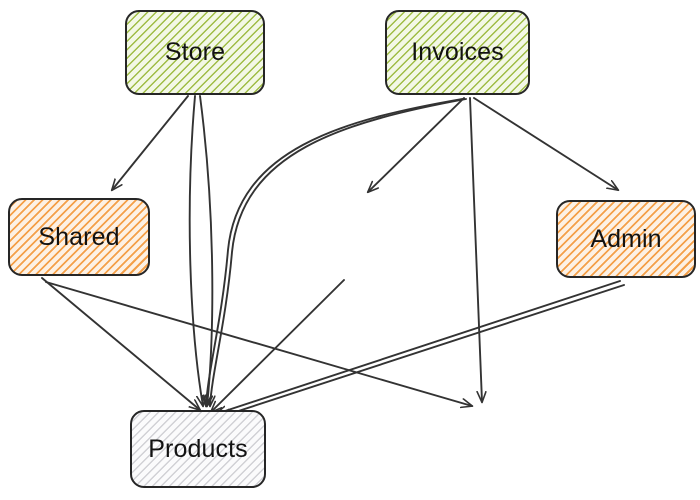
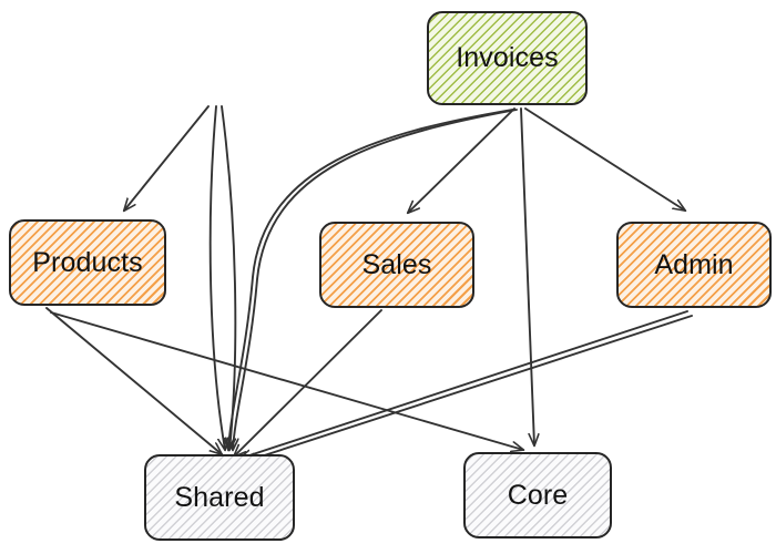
- Store
  Invoices
- Shared
+ Products
+ Sales
  Admin
- Products
+ Shared
+ Core
